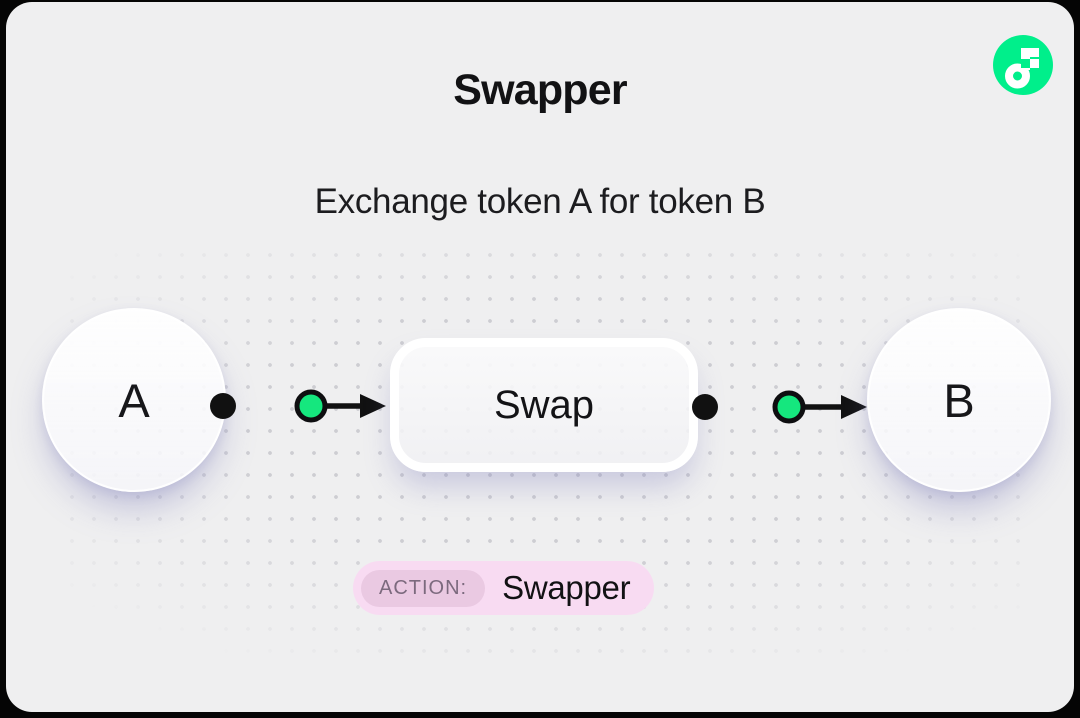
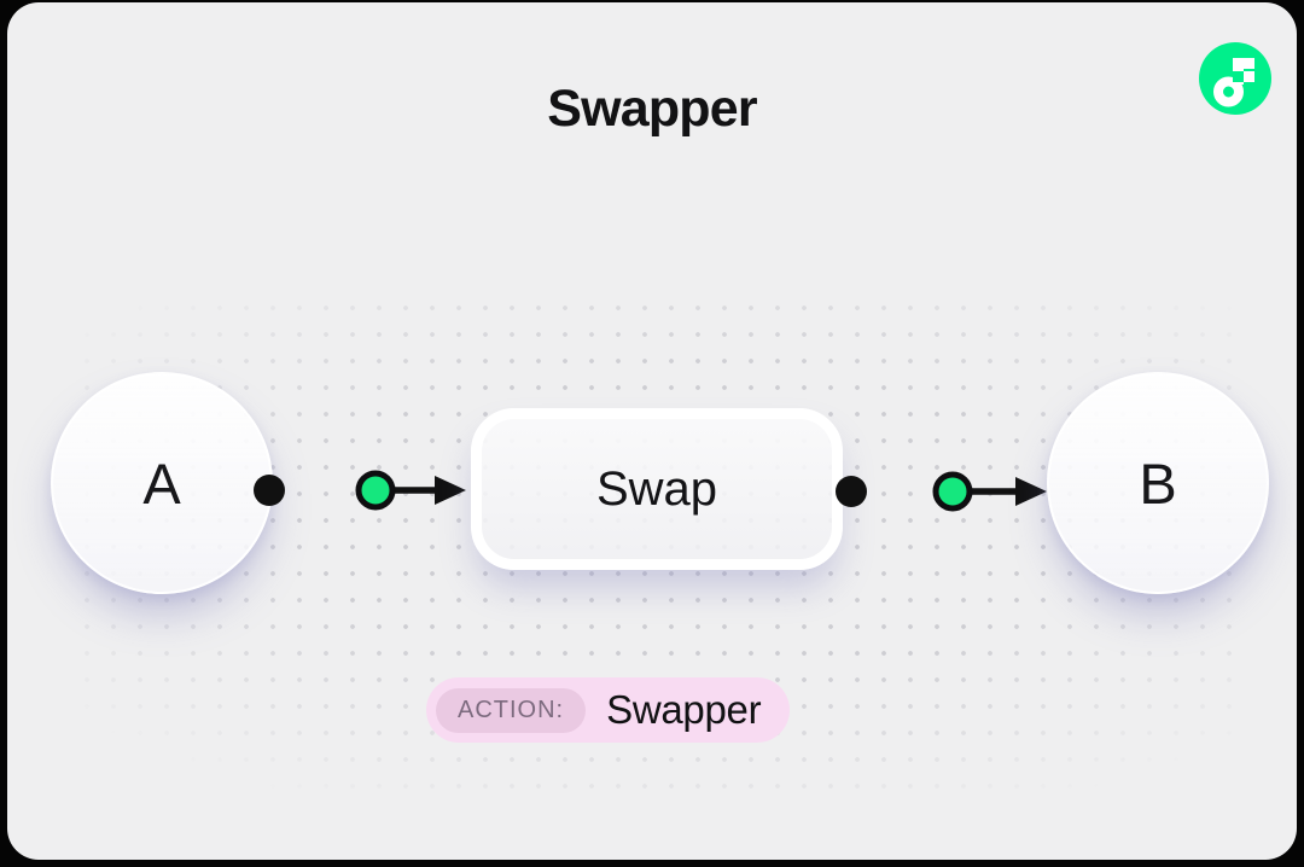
  Swapper
- Exchange token A for token B
  A
  Swap
  B
  ACTION:
  Swapper
